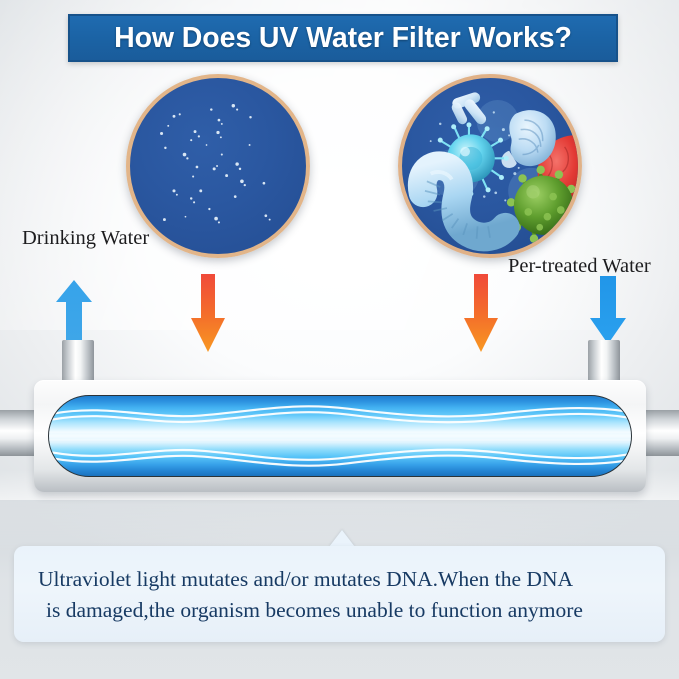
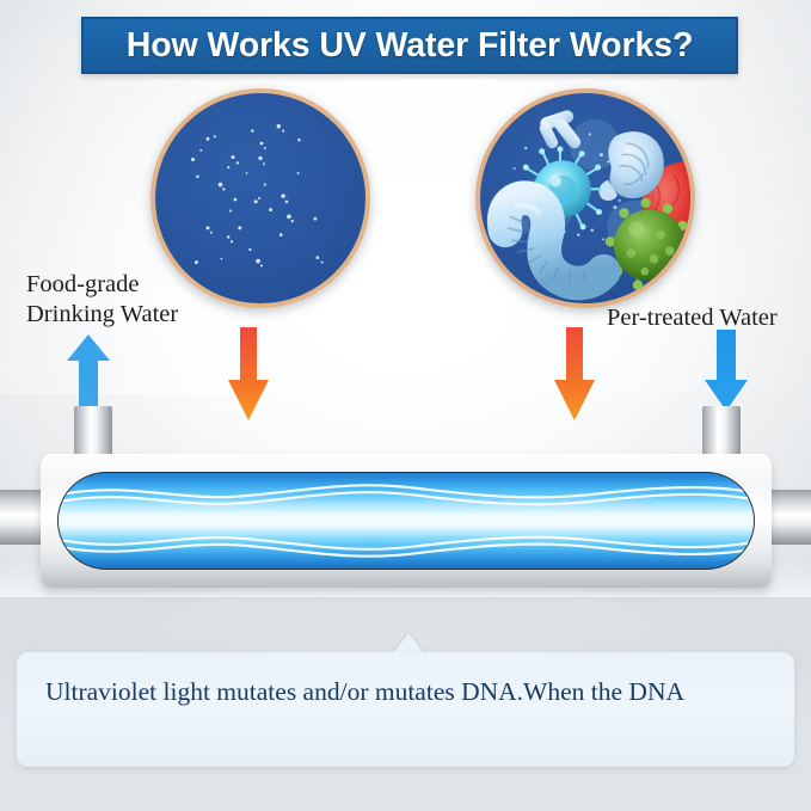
- How Does UV Water Filter Works?
+ How Works UV Water Filter Works?
+ Food-grade
  Drinking Water
  Per-treated Water
  Ultraviolet light mutates and/or mutates DNA.When the DNA
- is damaged,the organism becomes unable to function anymore
